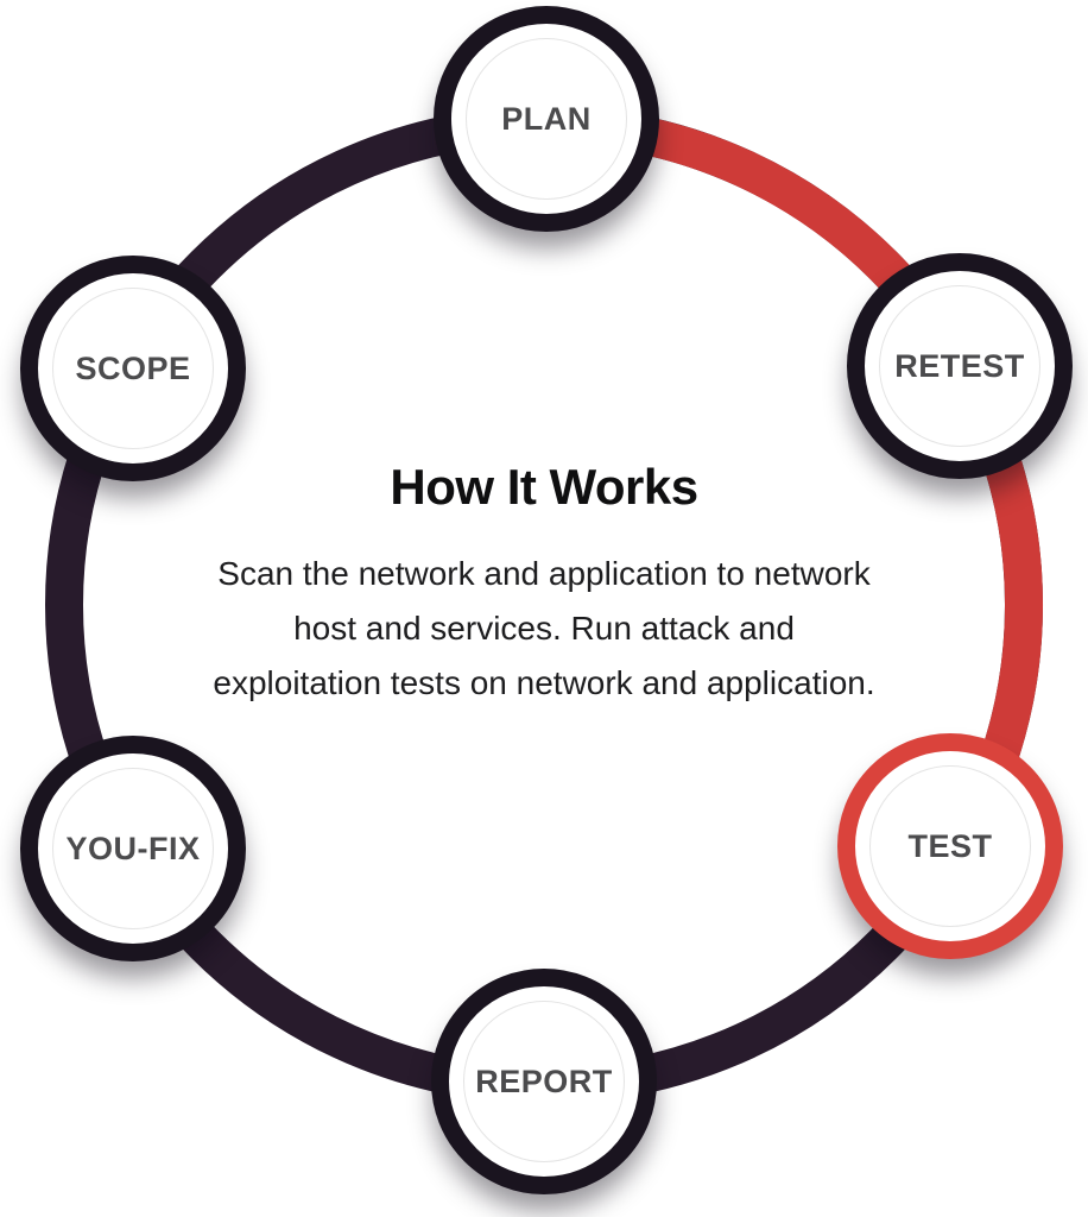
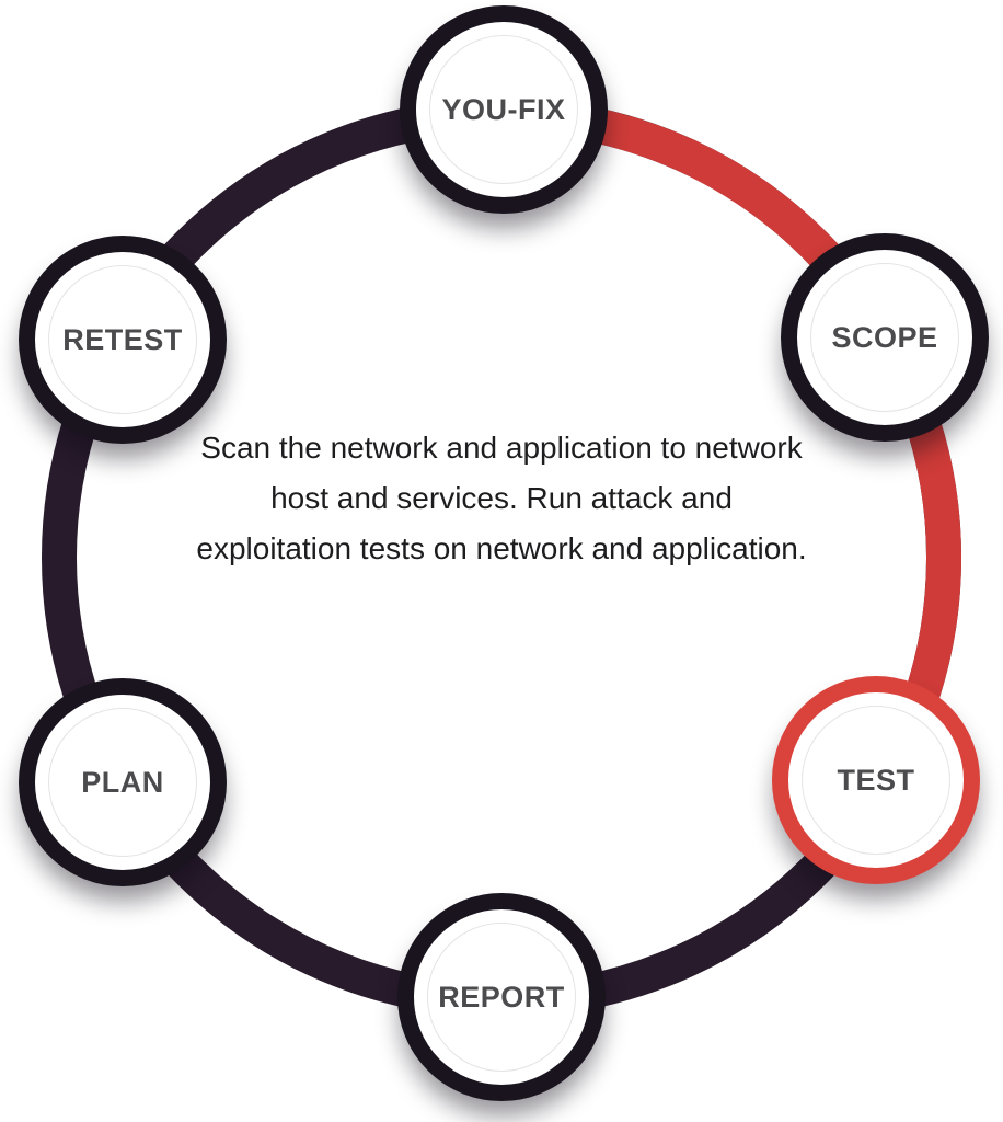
- PLAN
+ YOU-FIX
- RETEST
+ SCOPE
  TEST
  REPORT
- YOU-FIX
+ PLAN
- SCOPE
+ RETEST
- How It Works
  Scan the network and application to network host and services. Run attack and exploitation tests on network and application.
